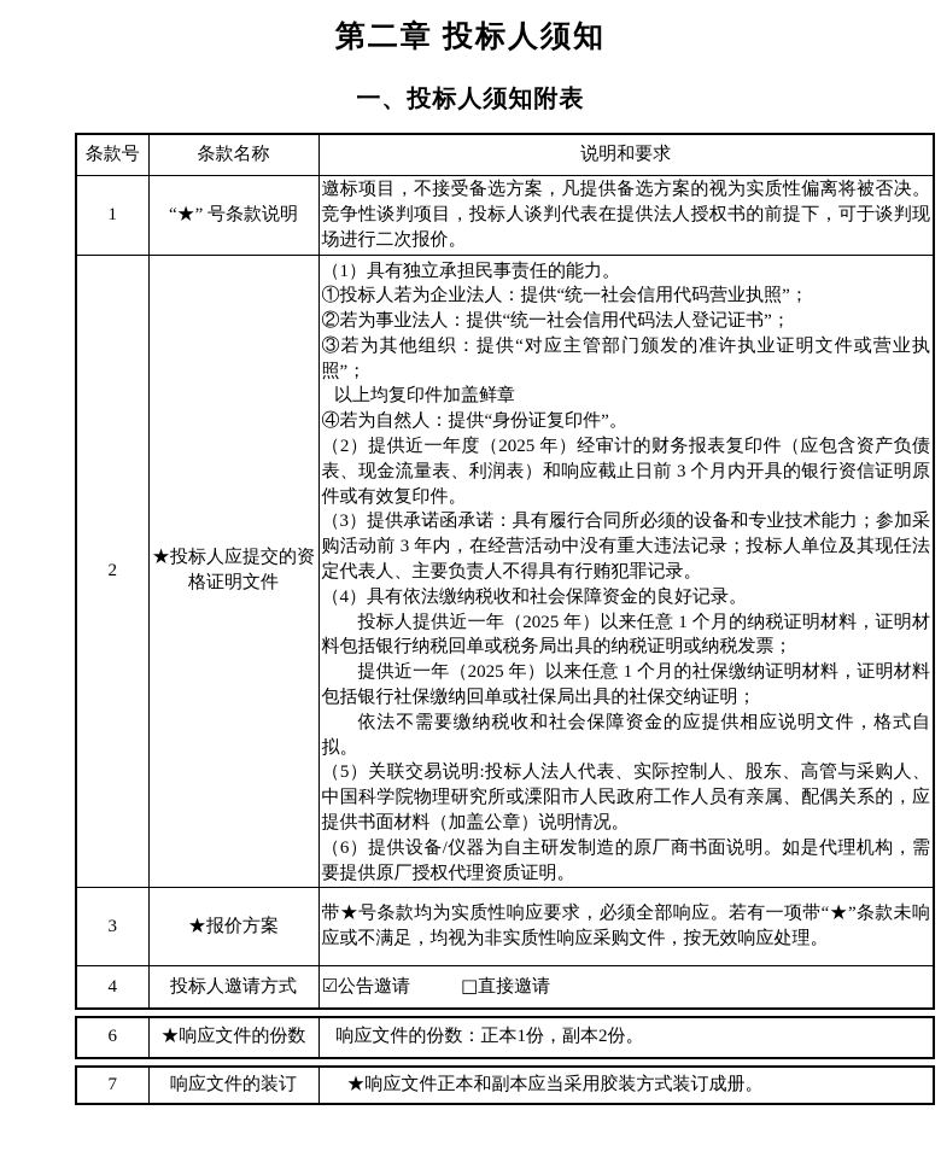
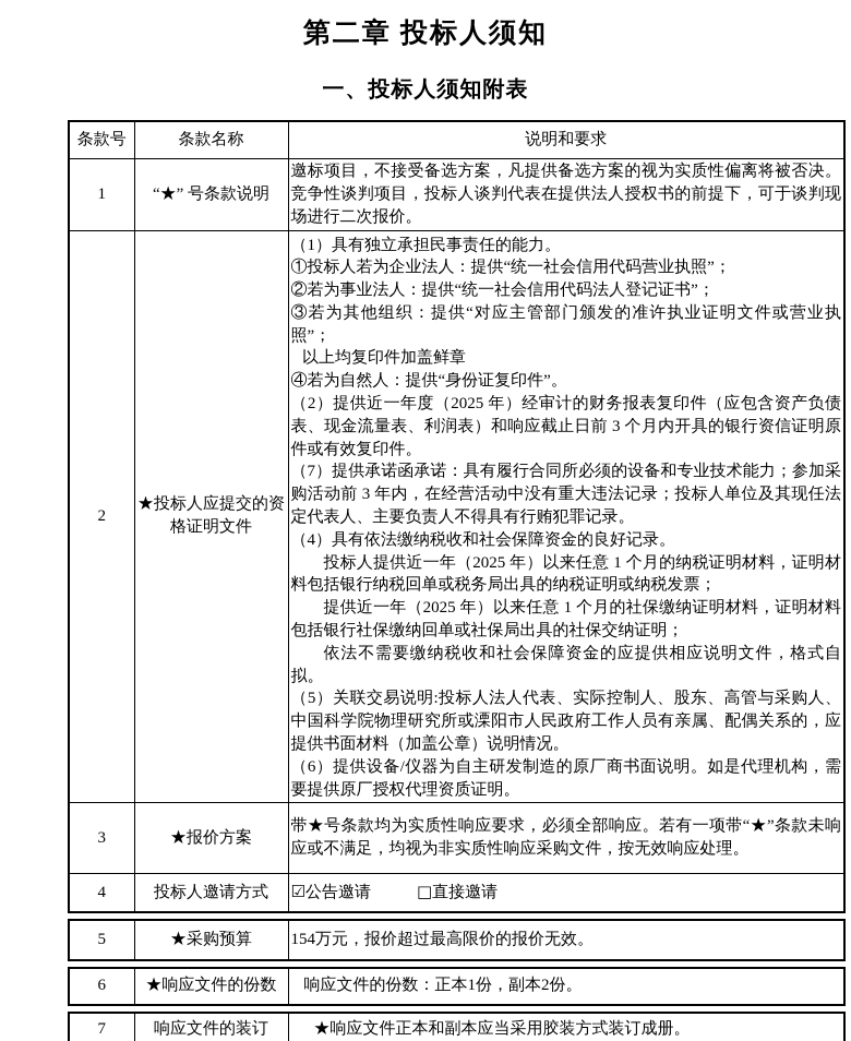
  第二章 投标人须知
  一、投标人须知附表
  条款号	条款名称	说明和要求
  1	“★” 号条款说明	邀标项目，不接受备选方案，凡提供备选方案的视为实质性偏离将被否决。竞争性谈判项目，投标人谈判代表在提供法人授权书的前提下，可于谈判现场进行二次报价。
- 2	★投标人应提交的资格证明文件	（1）具有独立承担民事责任的能力。 ①投标人若为企业法人：提供“统一社会信用代码营业执照”； ②若为事业法人：提供“统一社会信用代码法人登记证书”； ③若为其他组织：提供“对应主管部门颁发的准许执业证明文件或营业执照”； 以上均复印件加盖鲜章 ④若为自然人：提供“身份证复印件”。 （2）提供近一年度（2025 年）经审计的财务报表复印件（应包含资产负债表、现金流量表、利润表）和响应截止日前 3 个月内开具的银行资信证明原件或有效复印件。 （3）提供承诺函承诺：具有履行合同所必须的设备和专业技术能力；参加采购活动前 3 年内，在经营活动中没有重大违法记录；投标人单位及其现任法定代表人、主要负责人不得具有行贿犯罪记录。 （4）具有依法缴纳税收和社会保障资金的良好记录。 投标人提供近一年（2025 年）以来任意 1 个月的纳税证明材料，证明材料包括银行纳税回单或税务局出具的纳税证明或纳税发票； 提供近一年（2025 年）以来任意 1 个月的社保缴纳证明材料，证明材料包括银行社保缴纳回单或社保局出具的社保交纳证明； 依法不需要缴纳税收和社会保障资金的应提供相应说明文件，格式自拟。 （5）关联交易说明:投标人法人代表、实际控制人、股东、高管与采购人、中国科学院物理研究所或溧阳市人民政府工作人员有亲属、配偶关系的，应提供书面材料（加盖公章）说明情况。 （6）提供设备/仪器为自主研发制造的原厂商书面说明。如是代理机构，需要提供原厂授权代理资质证明。
+ 2	★投标人应提交的资格证明文件	（1）具有独立承担民事责任的能力。 ①投标人若为企业法人：提供“统一社会信用代码营业执照”； ②若为事业法人：提供“统一社会信用代码法人登记证书”； ③若为其他组织：提供“对应主管部门颁发的准许执业证明文件或营业执照”； 以上均复印件加盖鲜章 ④若为自然人：提供“身份证复印件”。 （2）提供近一年度（2025 年）经审计的财务报表复印件（应包含资产负债表、现金流量表、利润表）和响应截止日前 3 个月内开具的银行资信证明原件或有效复印件。 （7）提供承诺函承诺：具有履行合同所必须的设备和专业技术能力；参加采购活动前 3 年内，在经营活动中没有重大违法记录；投标人单位及其现任法定代表人、主要负责人不得具有行贿犯罪记录。 （4）具有依法缴纳税收和社会保障资金的良好记录。 投标人提供近一年（2025 年）以来任意 1 个月的纳税证明材料，证明材料包括银行纳税回单或税务局出具的纳税证明或纳税发票； 提供近一年（2025 年）以来任意 1 个月的社保缴纳证明材料，证明材料包括银行社保缴纳回单或社保局出具的社保交纳证明； 依法不需要缴纳税收和社会保障资金的应提供相应说明文件，格式自拟。 （5）关联交易说明:投标人法人代表、实际控制人、股东、高管与采购人、中国科学院物理研究所或溧阳市人民政府工作人员有亲属、配偶关系的，应提供书面材料（加盖公章）说明情况。 （6）提供设备/仪器为自主研发制造的原厂商书面说明。如是代理机构，需要提供原厂授权代理资质证明。
  3	★报价方案	带★号条款均为实质性响应要求，必须全部响应。若有一项带“★”条款未响应或不满足，均视为非实质性响应采购文件，按无效响应处理。
  4	投标人邀请方式	☑公告邀请 □直接邀请
+ 5	★采购预算	154万元，报价超过最高限价的报价无效。
  6	★响应文件的份数	响应文件的份数：正本1份，副本2份。
  7	响应文件的装订	★响应文件正本和副本应当采用胶装方式装订成册。
